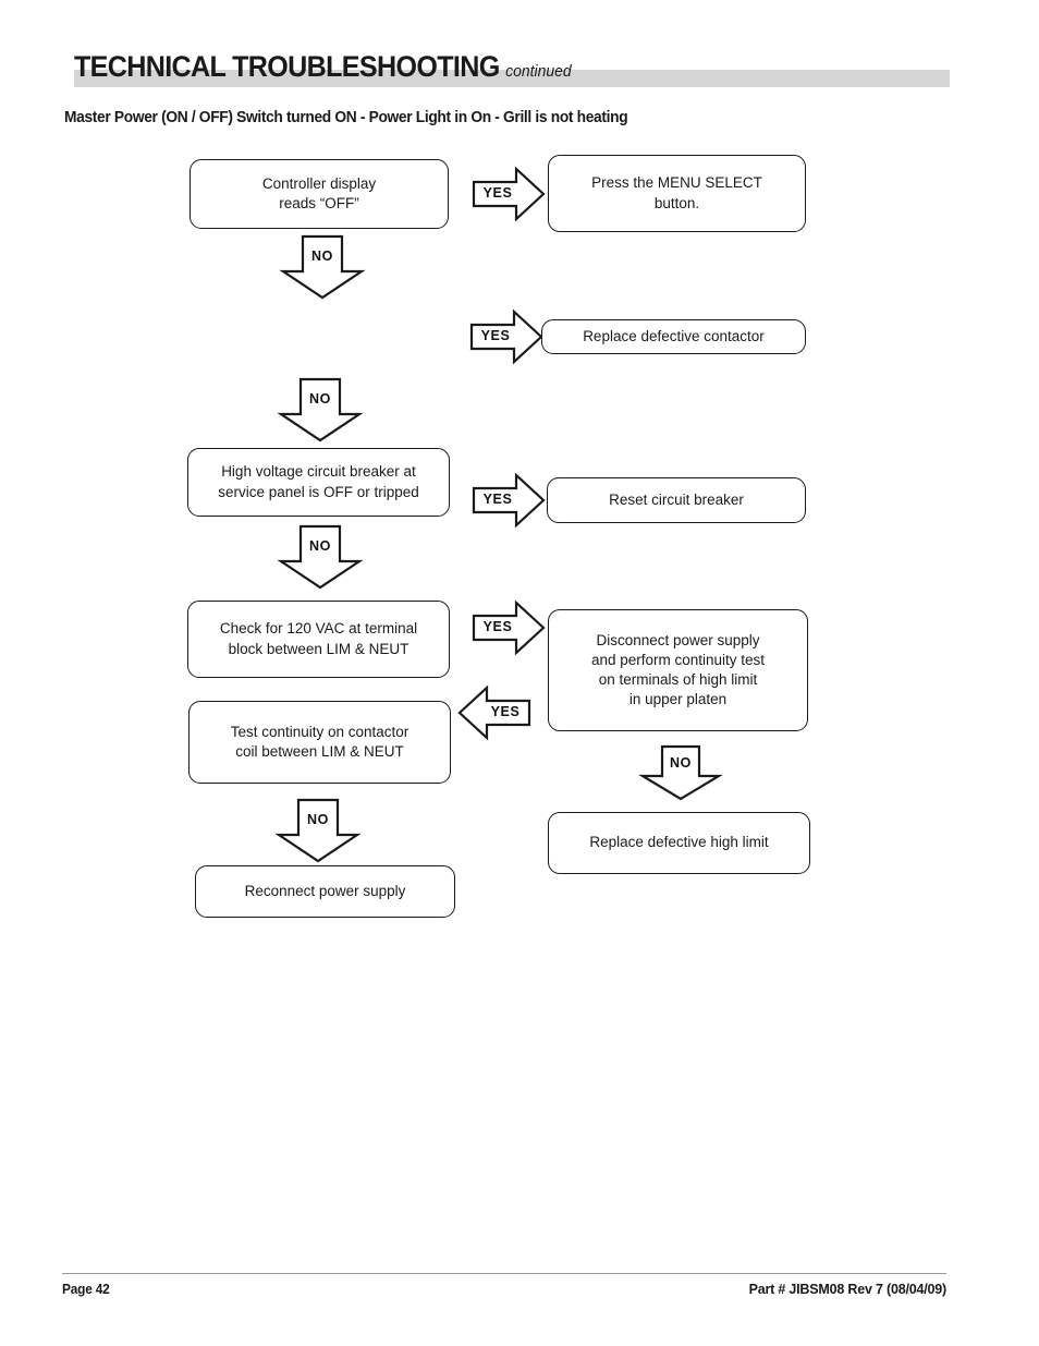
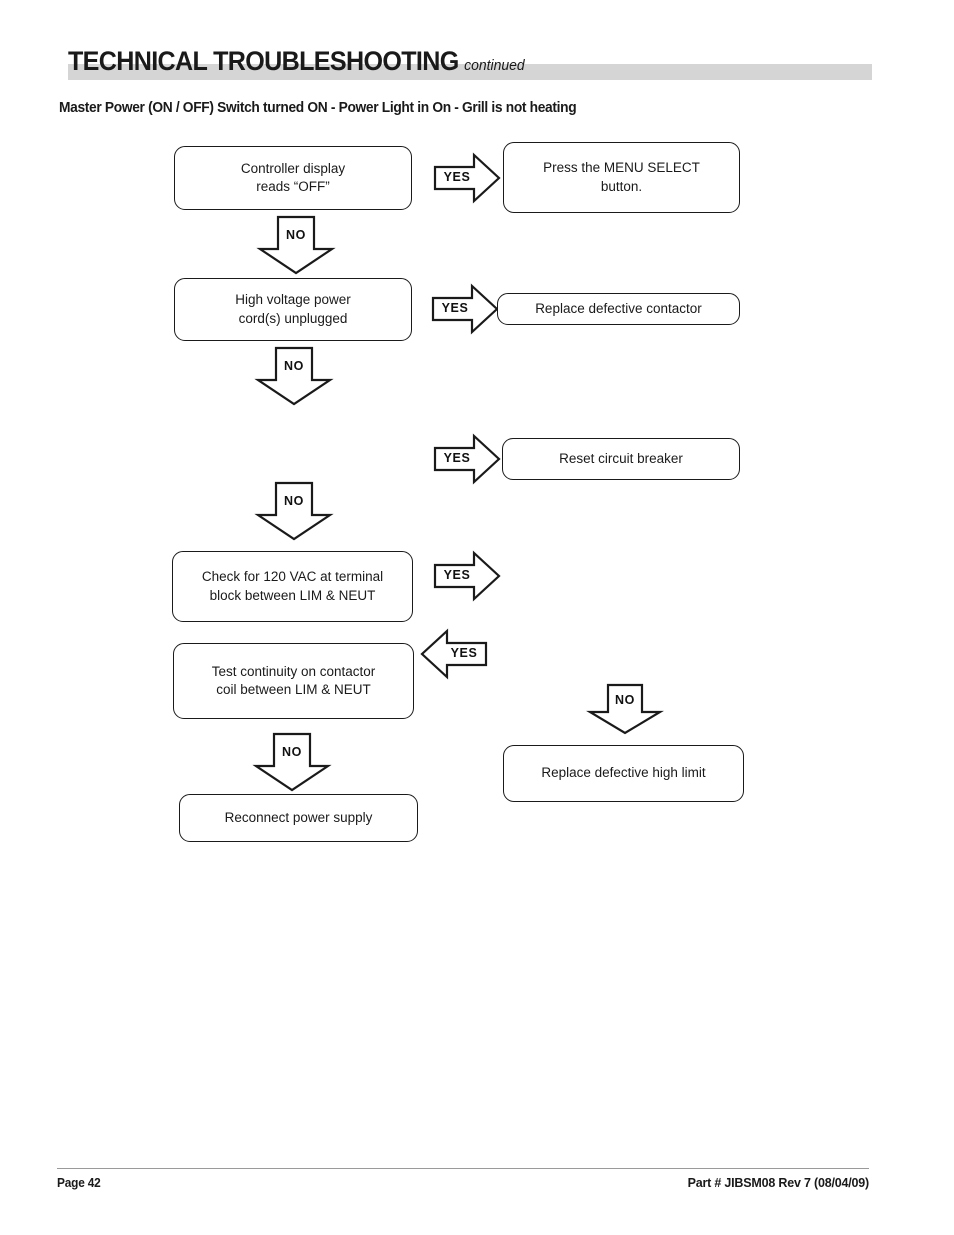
  TECHNICAL TROUBLESHOOTING continued
  Master Power (ON / OFF) Switch turned ON - Power Light in On - Grill is not heating
  Controller display
  reads “OFF”
  YES
  Press the MENU SELECT
  button.
  NO
+ High voltage power
+ cord(s) unplugged
  YES
  Replace defective contactor
  NO
- High voltage circuit breaker at
- service panel is OFF or tripped
  YES
  Reset circuit breaker
  NO
  Check for 120 VAC at terminal
  block between LIM & NEUT
  YES
- Disconnect power supply
- and perform continuity test
- on terminals of high limit
- in upper platen
  YES
  Test continuity on contactor
  coil between LIM & NEUT
  NO
  NO
  Replace defective high limit
  Reconnect power supply
  Page 42
  Part # JIBSM08 Rev 7 (08/04/09)
